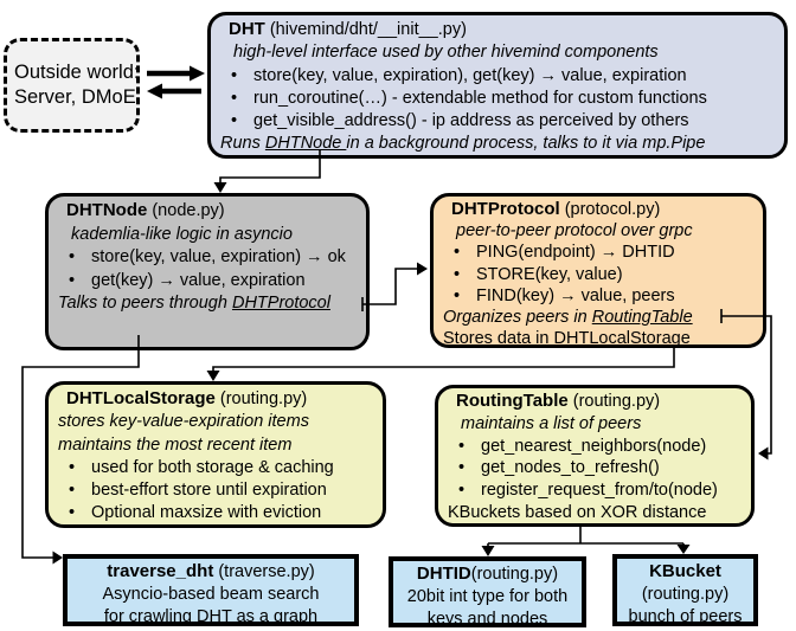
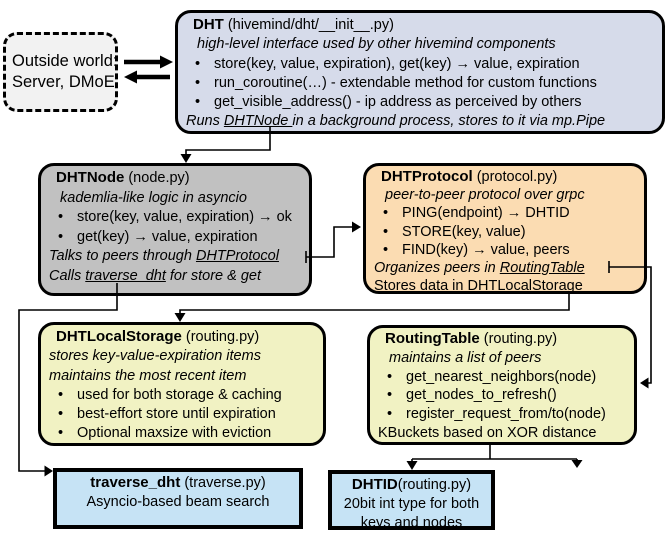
  Outside world
  Server, DMo
  DHT (hivemind/dht/__init__.py)
  high-level interface used by other hivemind components
  •
  store(key, value, expiration), get(key) → value, expiration
  •
  run_coroutine(…) - extendable method for custom functions
  •
  get_visible_address() - ip address as perceived by others
- Runs DHTNode in a background process, talks to it via mp.Pipe
+ Runs DHTNode in a background process, stores to it via mp.Pipe
  DHTNode (node.py)
  kademlia-like logic in asyncio
  •
  store(key, value, expiration) → ok
  •
  get(key) → value, expiration
  Talks to peers through DHTProtocol
+ Calls traverse_dht for store & get
  DHTProtocol (protocol.py)
  peer-to-peer protocol over grpc
  •
  PING(endpoint) → DHTID
  •
  STORE(key, value)
  •
  FIND(key) → value, peers
  Organizes peers in RoutingTable
  Stores data in DHTLocalStorage
  DHTLocalStorage (routing.py)
  stores key-value-expiration items
  maintains the most recent item
  •
  used for both storage & caching
  •
  best-effort store until expiration
  •
  Optional maxsize with eviction
  RoutingTable (routing.py)
  maintains a list of peers
  •
  get_nearest_neighbors(node)
  •
  get_nodes_to_refresh()
  •
  register_request_from/to(node)
  KBuckets based on XOR distance
  traverse_dht (traverse.py)
  Asyncio-based beam search
- for crawling DHT as a graph
  DHTID(routing.py)
  20bit int type for both
  keys and nodes
- KBucket
- (routing.py)
- bunch of peers
